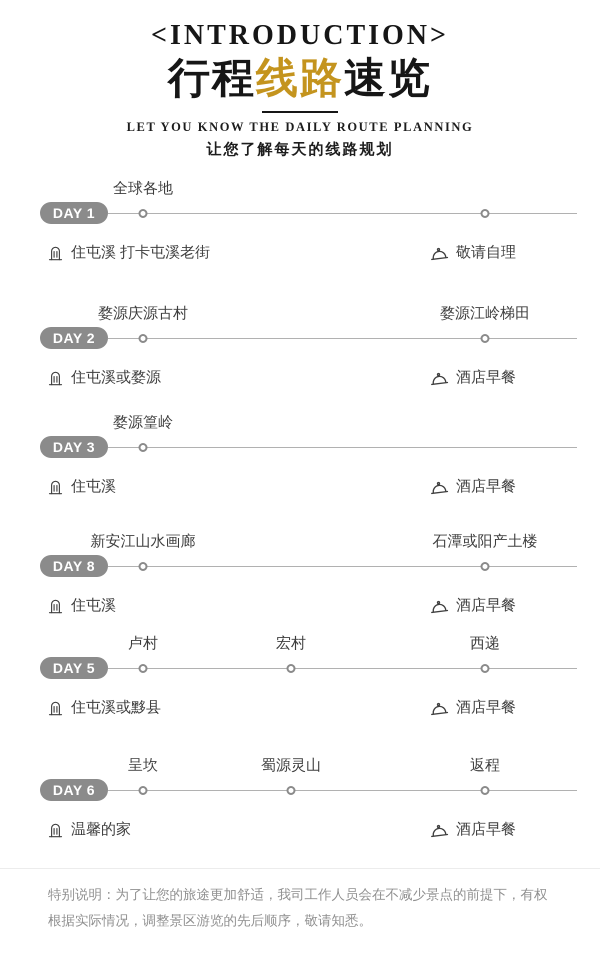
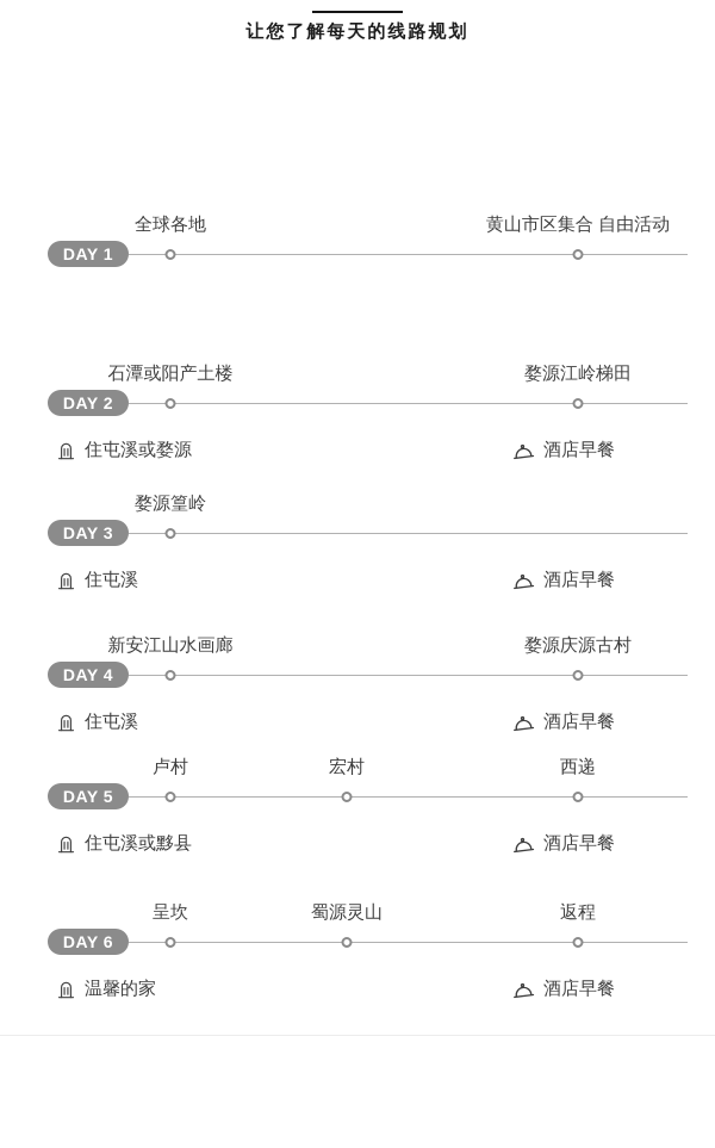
- <INTRODUCTION>
- 行程线路速览
- LET YOU KNOW THE DAILY ROUTE PLANNING
  让您了解每天的线路规划
  全球各地
+ 黄山市区集合 自由活动
  DAY 1
- 住屯溪 打卡屯溪老街
- 敬请自理
- 婺源庆源古村
+ 石潭或阳产土楼
  婺源江岭梯田
  DAY 2
  住屯溪或婺源
  酒店早餐
  婺源篁岭
  DAY 3
  住屯溪
  酒店早餐
  新安江山水画廊
- 石潭或阳产土楼
+ 婺源庆源古村
- DAY 8
+ DAY 4
  住屯溪
  酒店早餐
  卢村
  宏村
  西递
  DAY 5
  住屯溪或黟县
  酒店早餐
  呈坎
  蜀源灵山
  返程
  DAY 6
  温馨的家
  酒店早餐
- 特别说明：为了让您的旅途更加舒适，我司工作人员会在不减少景点的前提下，有权根据实际情况，调整景区游览的先后顺序，敬请知悉。
